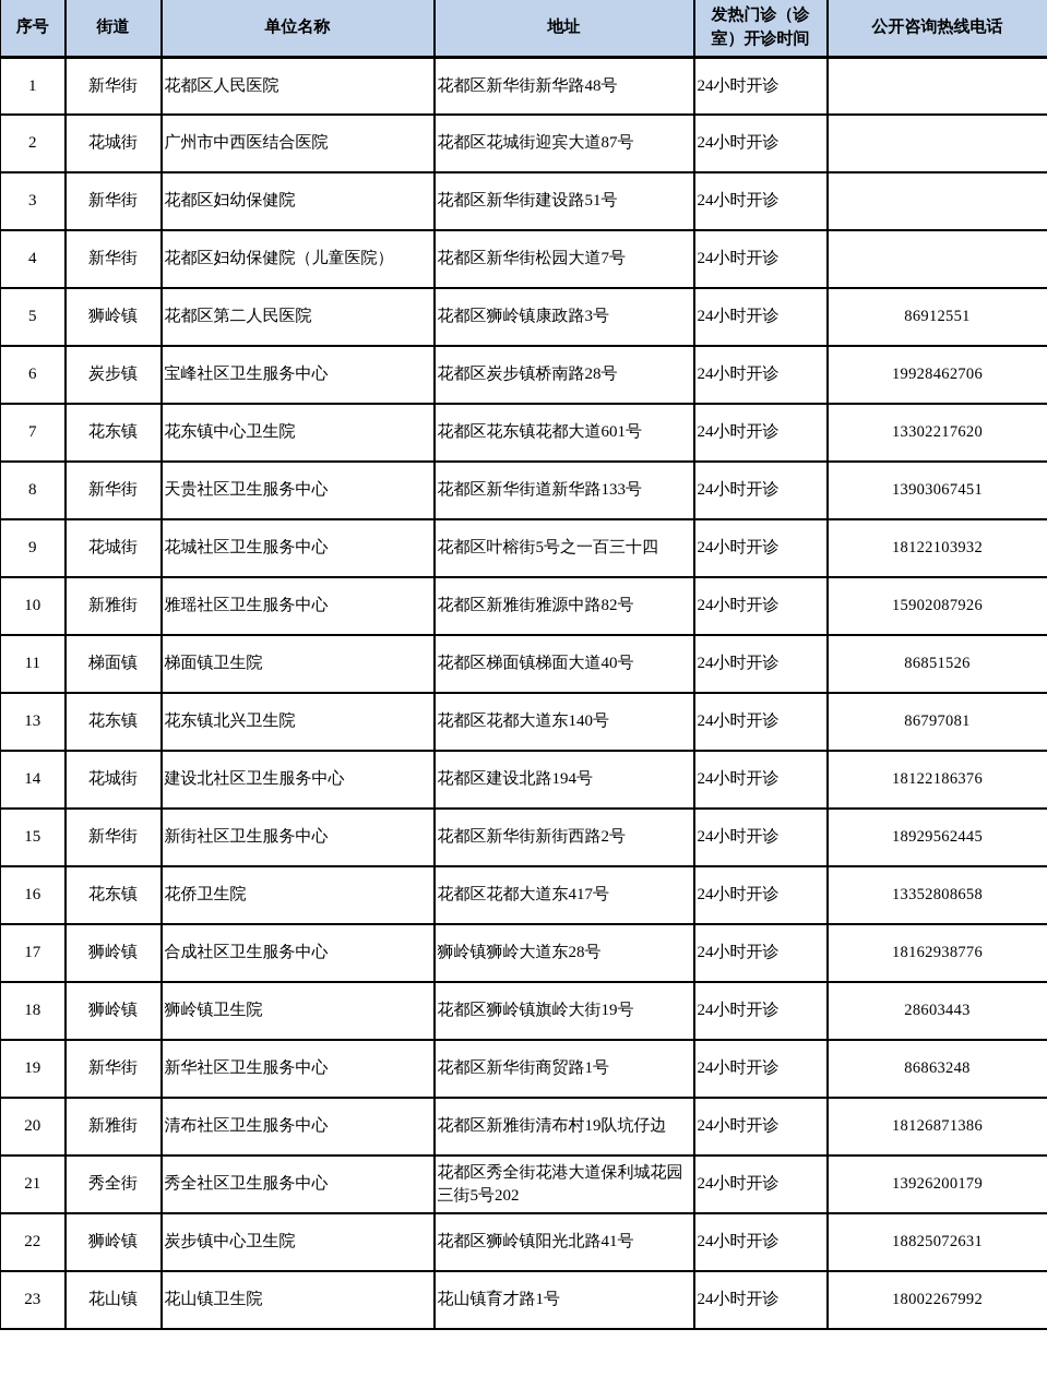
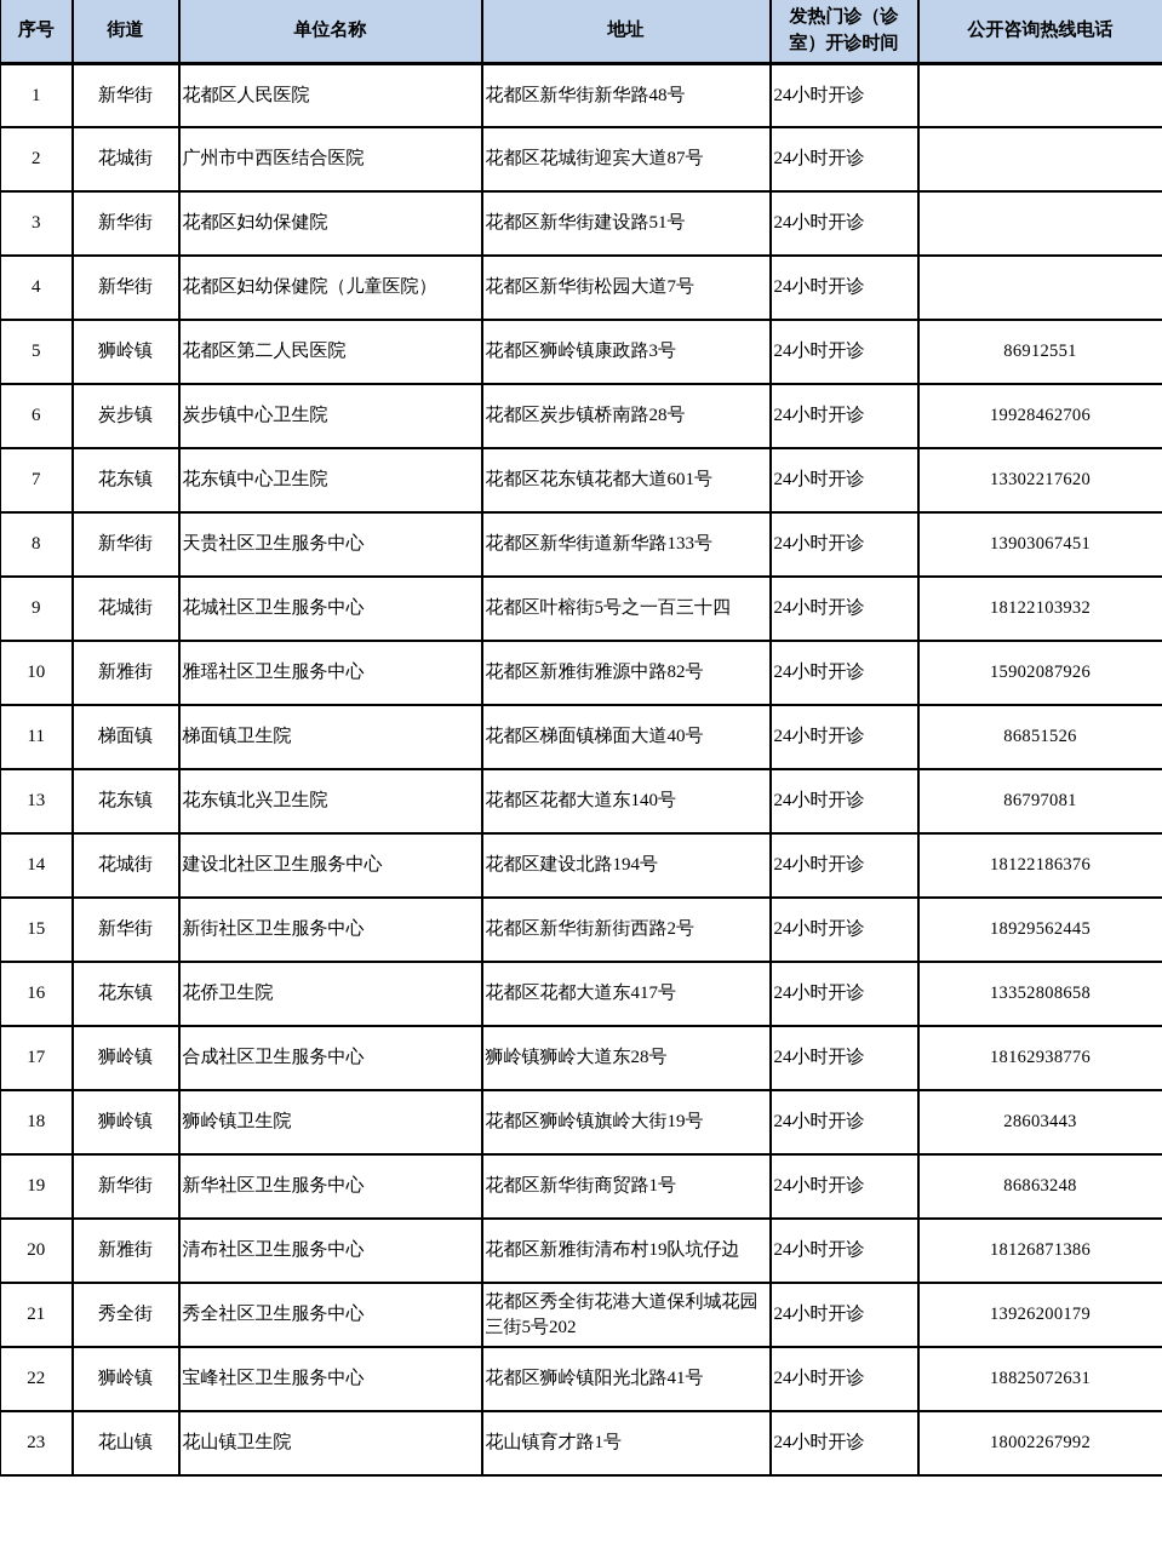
  序号	街道	单位名称	地址	发热门诊（诊 室）开诊时间	公开咨询热线电话
  1	新华街	花都区人民医院	花都区新华街新华路48号	24小时开诊
  2	花城街	广州市中西医结合医院	花都区花城街迎宾大道87号	24小时开诊
  3	新华街	花都区妇幼保健院	花都区新华街建设路51号	24小时开诊
  4	新华街	花都区妇幼保健院（儿童医院）	花都区新华街松园大道7号	24小时开诊
  5	狮岭镇	花都区第二人民医院	花都区狮岭镇康政路3号	24小时开诊	86912551
- 6	炭步镇	宝峰社区卫生服务中心	花都区炭步镇桥南路28号	24小时开诊	19928462706
+ 6	炭步镇	炭步镇中心卫生院	花都区炭步镇桥南路28号	24小时开诊	19928462706
  7	花东镇	花东镇中心卫生院	花都区花东镇花都大道601号	24小时开诊	13302217620
  8	新华街	天贵社区卫生服务中心	花都区新华街道新华路133号	24小时开诊	13903067451
  9	花城街	花城社区卫生服务中心	花都区叶榕街5号之一百三十四	24小时开诊	18122103932
  10	新雅街	雅瑶社区卫生服务中心	花都区新雅街雅源中路82号	24小时开诊	15902087926
  11	梯面镇	梯面镇卫生院	花都区梯面镇梯面大道40号	24小时开诊	86851526
  13	花东镇	花东镇北兴卫生院	花都区花都大道东140号	24小时开诊	86797081
  14	花城街	建设北社区卫生服务中心	花都区建设北路194号	24小时开诊	18122186376
  15	新华街	新街社区卫生服务中心	花都区新华街新街西路2号	24小时开诊	18929562445
  16	花东镇	花侨卫生院	花都区花都大道东417号	24小时开诊	13352808658
  17	狮岭镇	合成社区卫生服务中心	狮岭镇狮岭大道东28号	24小时开诊	18162938776
  18	狮岭镇	狮岭镇卫生院	花都区狮岭镇旗岭大街19号	24小时开诊	28603443
  19	新华街	新华社区卫生服务中心	花都区新华街商贸路1号	24小时开诊	86863248
  20	新雅街	清布社区卫生服务中心	花都区新雅街清布村19队坑仔边	24小时开诊	18126871386
  21	秀全街	秀全社区卫生服务中心	花都区秀全街花港大道保利城花园三街5号202	24小时开诊	13926200179
- 22	狮岭镇	炭步镇中心卫生院	花都区狮岭镇阳光北路41号	24小时开诊	18825072631
+ 22	狮岭镇	宝峰社区卫生服务中心	花都区狮岭镇阳光北路41号	24小时开诊	18825072631
  23	花山镇	花山镇卫生院	花山镇育才路1号	24小时开诊	18002267992
